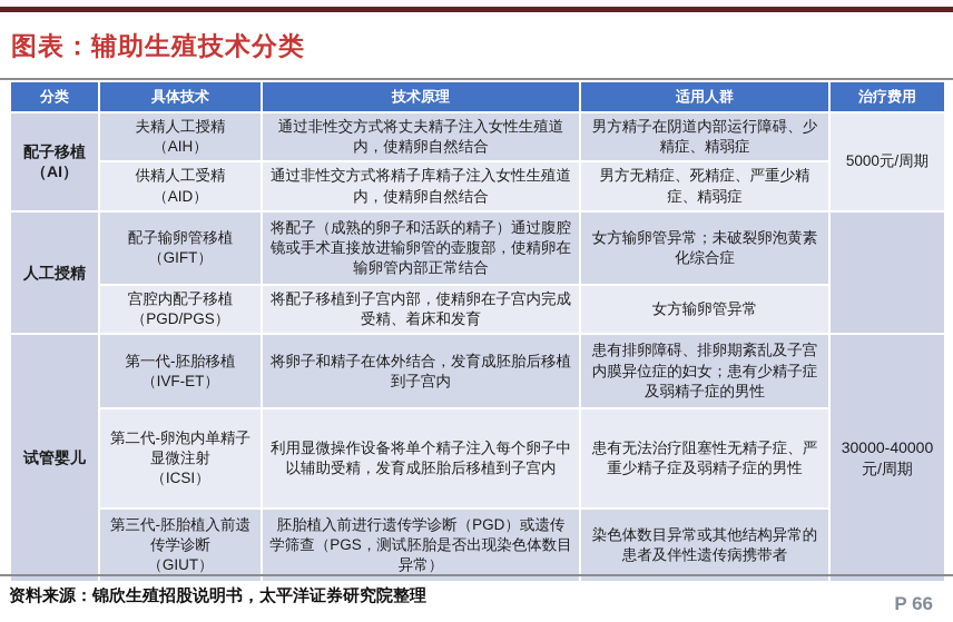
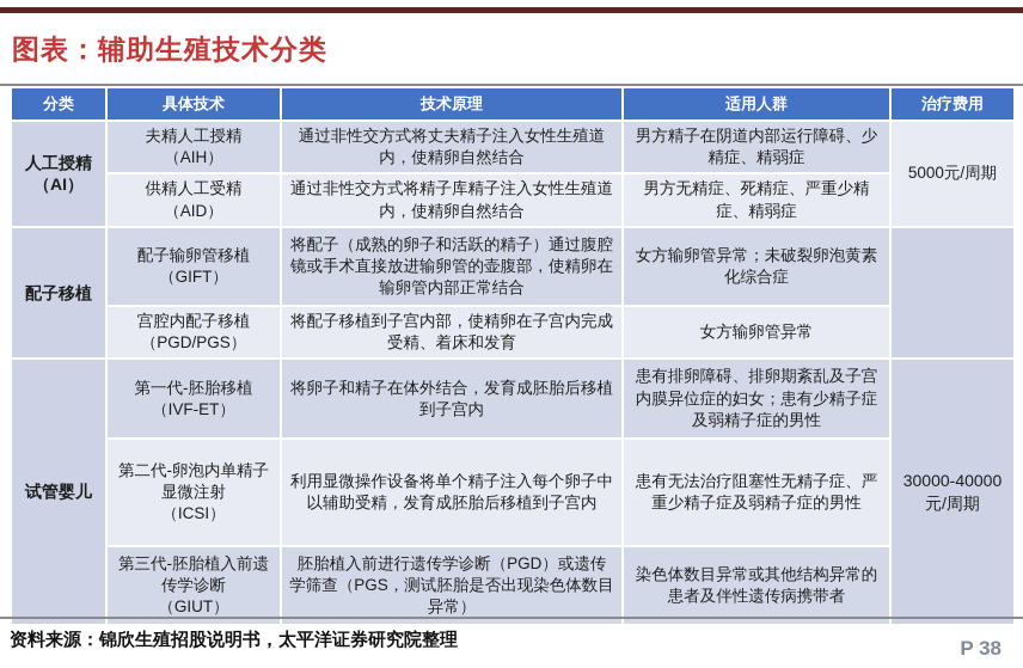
  图表：辅助生殖技术分类
  分类	具体技术	技术原理	适用人群	治疗费用
- 配子移植（AI）	夫精人工授精（AIH）	通过非性交方式将丈夫精子注入女性生殖道内，使精卵自然结合	男方精子在阴道内部运行障碍、少精症、精弱症	5000元/周期
+ 人工授精（AI）	夫精人工授精（AIH）	通过非性交方式将丈夫精子注入女性生殖道内，使精卵自然结合	男方精子在阴道内部运行障碍、少精症、精弱症	5000元/周期
  供精人工受精（AID）	通过非性交方式将精子库精子注入女性生殖道内，使精卵自然结合	男方无精症、死精症、严重少精症、精弱症
- 人工授精	配子输卵管移植（GIFT）	将配子（成熟的卵子和活跃的精子）通过腹腔镜或手术直接放进输卵管的壶腹部，使精卵在输卵管内部正常结合	女方输卵管异常；未破裂卵泡黄素化综合症
+ 配子移植	配子输卵管移植（GIFT）	将配子（成熟的卵子和活跃的精子）通过腹腔镜或手术直接放进输卵管的壶腹部，使精卵在输卵管内部正常结合	女方输卵管异常；未破裂卵泡黄素化综合症
  宫腔内配子移植（PGD/PGS）	将配子移植到子宫内部，使精卵在子宫内完成受精、着床和发育	女方输卵管异常
  试管婴儿	第一代-胚胎移植（IVF-ET）	将卵子和精子在体外结合，发育成胚胎后移植到子宫内	患有排卵障碍、排卵期紊乱及子宫内膜异位症的妇女；患有少精子症及弱精子症的男性	30000-40000元/周期
  第二代-卵泡内单精子显微注射（ICSI）	利用显微操作设备将单个精子注入每个卵子中以辅助受精，发育成胚胎后移植到子宫内	患有无法治疗阻塞性无精子症、严重少精子症及弱精子症的男性
  第三代-胚胎植入前遗传学诊断（GIUT）	胚胎植入前进行遗传学诊断（PGD）或遗传学筛查（PGS，测试胚胎是否出现染色体数目异常）	染色体数目异常或其他结构异常的患者及伴性遗传病携带者
  资料来源：锦欣生殖招股说明书，太平洋证券研究院整理
- P 66
+ P 38
